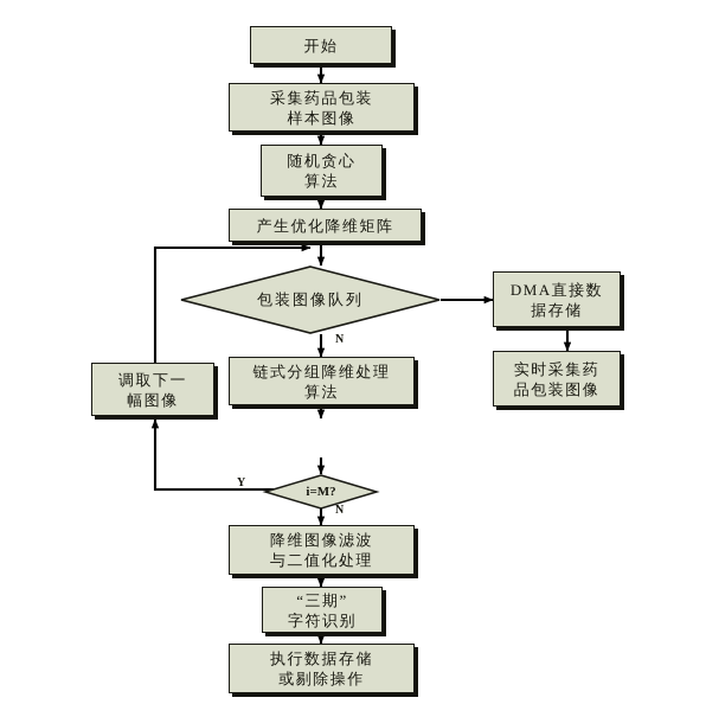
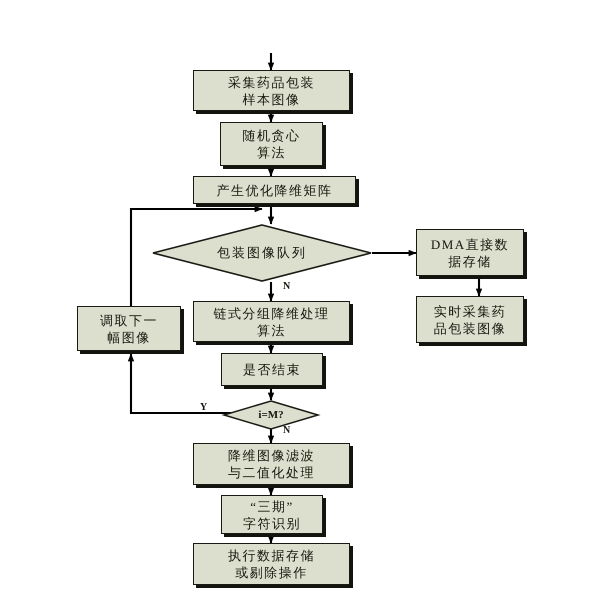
- 开始
  采集药品包装
  样本图像
  随机贪心
  算法
  产生优化降维矩阵
  包装图像队列
  DMA直接数
  据存储
  实时采集药
  品包装图像
  调取下一
  幅图像
  链式分组降维处理
  算法
+ 是否结束
  i=M?
  降维图像滤波
  与二值化处理
  “三期”
  字符识别
  执行数据存储
  或剔除操作
  N
  Y
  N
